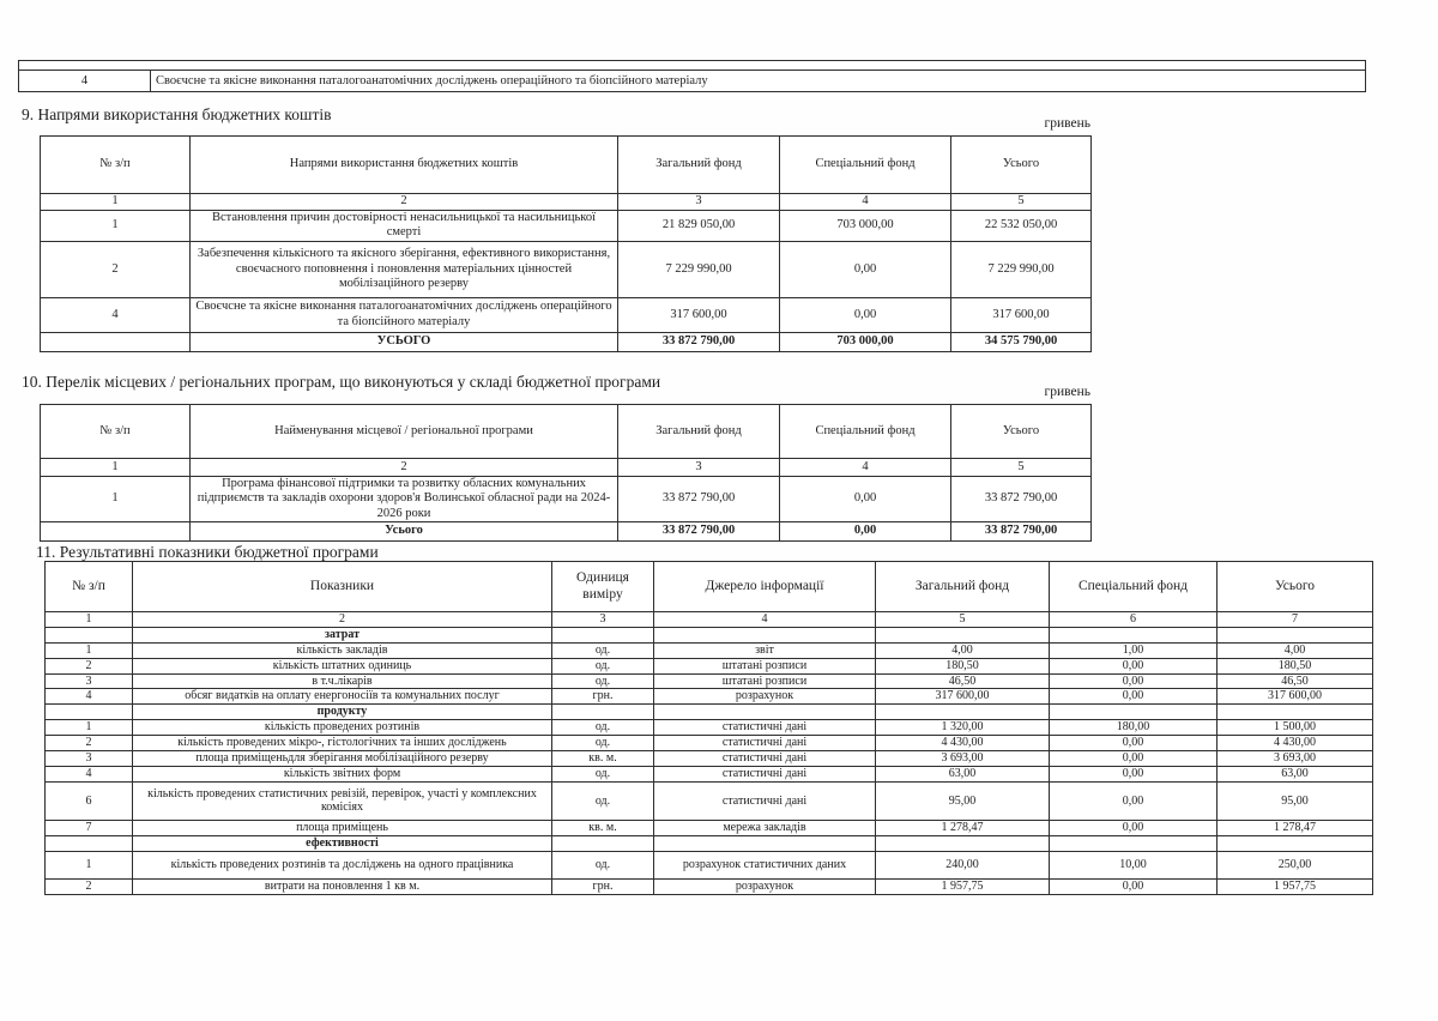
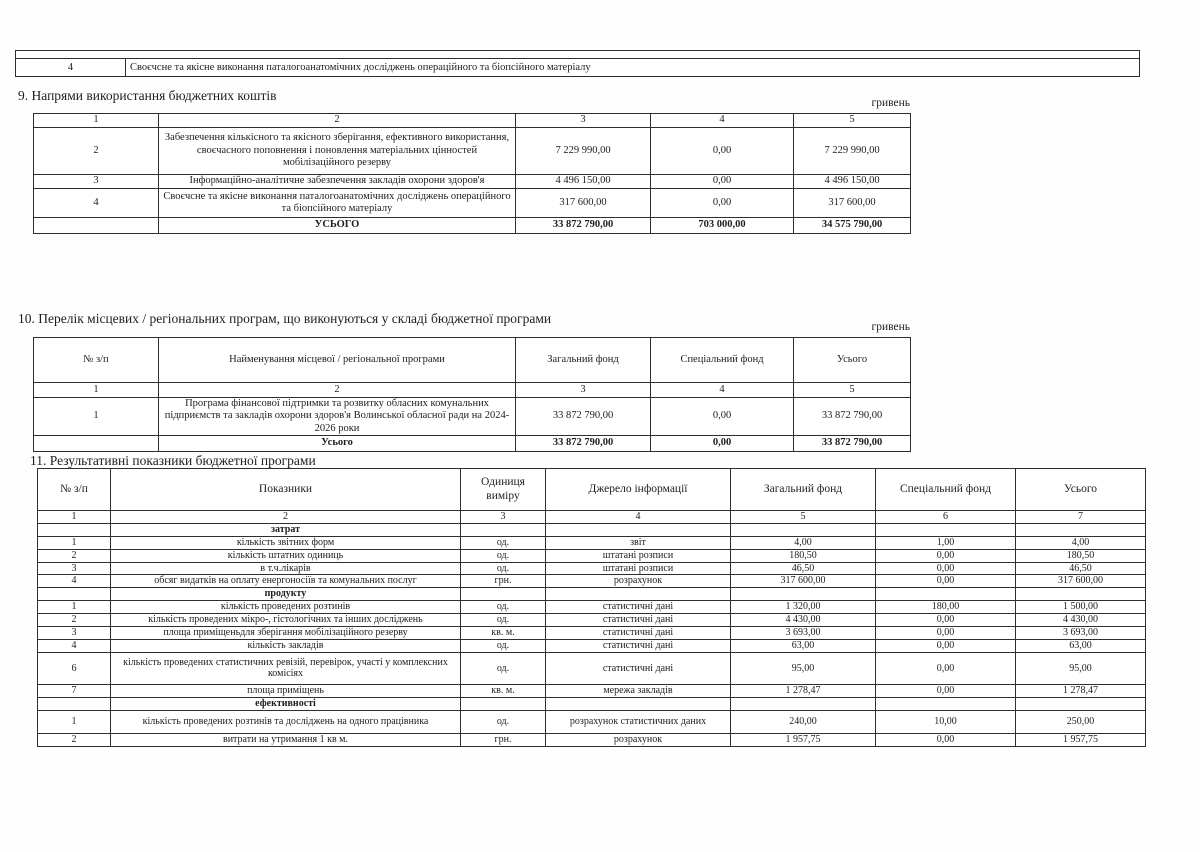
  4	Своєчсне та якісне виконання паталогоанатомічних досліджень операційного та біопсійного матеріалу
  9. Напрями використання бюджетних коштів
  гривень
- № з/п	Напрями використання бюджетних коштів	Загальний фонд	Спеціальний фонд	Усього
  1	2	3	4	5
- 1	Встановлення причин достовірності ненасильницької та насильницької смерті	21 829 050,00	703 000,00	22 532 050,00
  2	Забезпечення кількісного та якісного зберігання, ефективного використання, своєчасного поповнення і поновлення матеріальних цінностей мобілізаційного резерву	7 229 990,00	0,00	7 229 990,00
+ 3	Інформаційно-аналітичне забезпечення закладів охорони здоров'я	4 496 150,00	0,00	4 496 150,00
  4	Своєчсне та якісне виконання паталогоанатомічних досліджень операційного та біопсійного матеріалу	317 600,00	0,00	317 600,00
  	УСЬОГО	33 872 790,00	703 000,00	34 575 790,00
  10. Перелік місцевих / регіональних програм, що виконуються у складі бюджетної програми
  гривень
  № з/п	Найменування місцевої / регіональної програми	Загальний фонд	Спеціальний фонд	Усього
  1	2	3	4	5
  1	Програма фінансової підтримки та розвитку обласних комунальних підприємств та закладів охорони здоров'я Волинської обласної ради на 2024-2026 роки	33 872 790,00	0,00	33 872 790,00
  	Усього	33 872 790,00	0,00	33 872 790,00
  11. Результативні показники бюджетної програми
  № з/п	Показники	Одиниця виміру	Джерело інформації	Загальний фонд	Спеціальний фонд	Усього
  1	2	3	4	5	6	7
  	затрат
- 1	кількість закладів	од.	звіт	4,00	1,00	4,00
+ 1	кількість звітних форм	од.	звіт	4,00	1,00	4,00
  2	кількість штатних одиниць	од.	штатані розписи	180,50	0,00	180,50
  3	в т.ч.лікарів	од.	штатані розписи	46,50	0,00	46,50
  4	обсяг видатків на оплату енергоносіїв та комунальних послуг	грн.	розрахунок	317 600,00	0,00	317 600,00
  	продукту
  1	кількість проведених розтинів	од.	статистичні дані	1 320,00	180,00	1 500,00
  2	кількість проведених мікро-, гістологічних та інших досліджень	од.	статистичні дані	4 430,00	0,00	4 430,00
  3	площа приміщеньдля зберігання мобілізаційного резерву	кв. м.	статистичні дані	3 693,00	0,00	3 693,00
- 4	кількість звітних форм	од.	статистичні дані	63,00	0,00	63,00
+ 4	кількість закладів	од.	статистичні дані	63,00	0,00	63,00
  6	кількість проведених статистичних ревізій, перевірок, участі у комплексних комісіях	од.	статистичні дані	95,00	0,00	95,00
  7	площа приміщень	кв. м.	мережа закладів	1 278,47	0,00	1 278,47
  	ефективності
  1	кількість проведених розтинів та досліджень на одного працівника	од.	розрахунок статистичних даних	240,00	10,00	250,00
- 2	витрати на поновлення 1 кв м.	грн.	розрахунок	1 957,75	0,00	1 957,75
+ 2	витрати на утримання 1 кв м.	грн.	розрахунок	1 957,75	0,00	1 957,75
